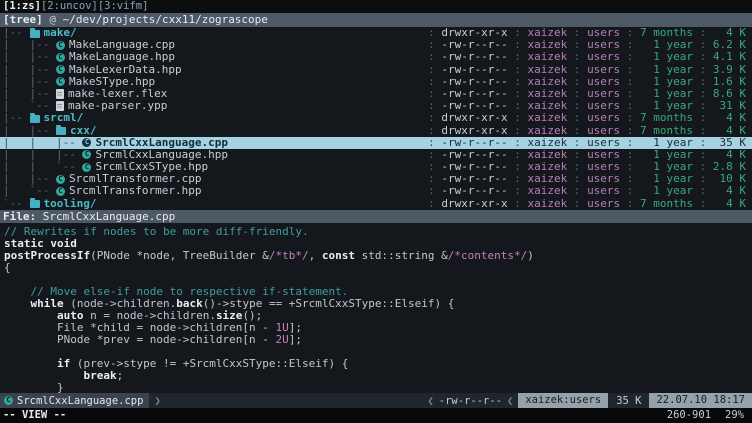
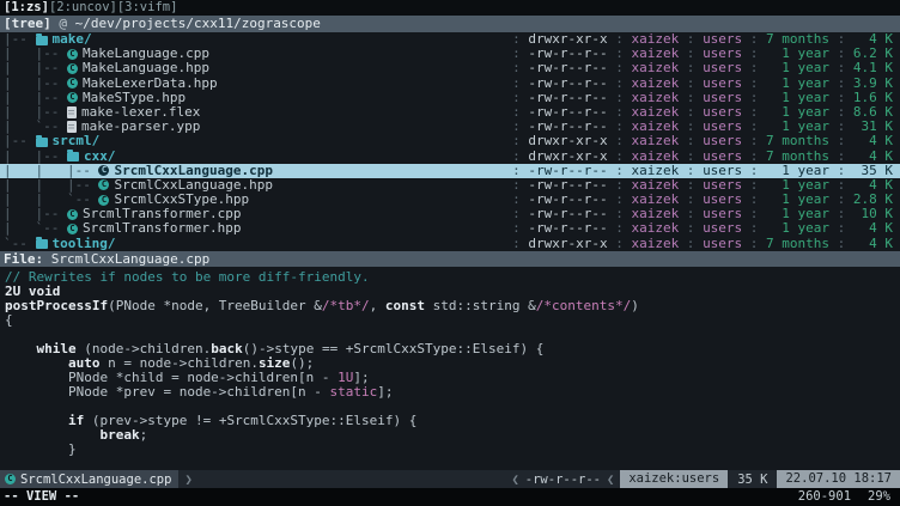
  [1:zs][2:uncov][3:vifm]
  [tree] @ ~/dev/projects/cxx11/zograscope
  |--
  make/
  :
  drwxr-xr-x
  :
  xaizek
  :
  users
  :
  7 months
  :
  4 K
  | |--
  MakeLanguage.cpp
  :
  -rw-r--r--
  :
  xaizek
  :
  users
  :
  1 year
  :
  6.2 K
  | |--
  MakeLanguage.hpp
  :
  -rw-r--r--
  :
  xaizek
  :
  users
  :
  1 year
  :
  4.1 K
  | |--
  MakeLexerData.hpp
  :
  -rw-r--r--
  :
  xaizek
  :
  users
  :
  1 year
  :
  3.9 K
  | |--
  MakeSType.hpp
  :
  -rw-r--r--
  :
  xaizek
  :
  users
  :
  1 year
  :
  1.6 K
  | |--
  make-lexer.flex
  :
  -rw-r--r--
  :
  xaizek
  :
  users
  :
  1 year
  :
  8.6 K
  | `--
  make-parser.ypp
  :
  -rw-r--r--
  :
  xaizek
  :
  users
  :
  1 year
  :
  31 K
  |--
  srcml/
  :
  drwxr-xr-x
  :
  xaizek
  :
  users
  :
  7 months
  :
  4 K
  | |--
  cxx/
  :
  drwxr-xr-x
  :
  xaizek
  :
  users
  :
  7 months
  :
  4 K
  | | |--
  SrcmlCxxLanguage.cpp
  :
  -rw-r--r--
  :
  xaizek
  :
  users
  :
  1 year
  :
  35 K
  | | |--
  SrcmlCxxLanguage.hpp
  :
  -rw-r--r--
  :
  xaizek
  :
  users
  :
  1 year
  :
  4 K
  | | `--
  SrcmlCxxSType.hpp
  :
  -rw-r--r--
  :
  xaizek
  :
  users
  :
  1 year
  :
  2.8 K
  | |--
  SrcmlTransformer.cpp
  :
  -rw-r--r--
  :
  xaizek
  :
  users
  :
  1 year
  :
  10 K
  | `--
  SrcmlTransformer.hpp
  :
  -rw-r--r--
  :
  xaizek
  :
  users
  :
  1 year
  :
  4 K
  `--
  tooling/
  :
  drwxr-xr-x
  :
  xaizek
  :
  users
  :
  7 months
  :
  4 K
  File: SrcmlCxxLanguage.cpp
  // Rewrites if nodes to be more diff-friendly.
- static void
+ 2U void
  postProcessIf(PNode *node, TreeBuilder &/*tb*/, const std::string &/*contents*/)
  {
- // Move else-if node to respective if-statement.
  while (node->children.back()->stype == +SrcmlCxxSType::Elseif) {
  auto n = node->children.size();
- File *child = node->children[n - 1U];
+ PNode *child = node->children[n - 1U];
- PNode *prev = node->children[n - 2U];
+ PNode *prev = node->children[n - static];
  if (prev->stype != +SrcmlCxxSType::Elseif) {
  break;
  }
  SrcmlCxxLanguage.cpp
  ❯
  ❮
  -rw-r--r--
  ❮
  xaizek:users
  35 K
  22.07.10 18:17
  -- VIEW --
  260-901
  29%
